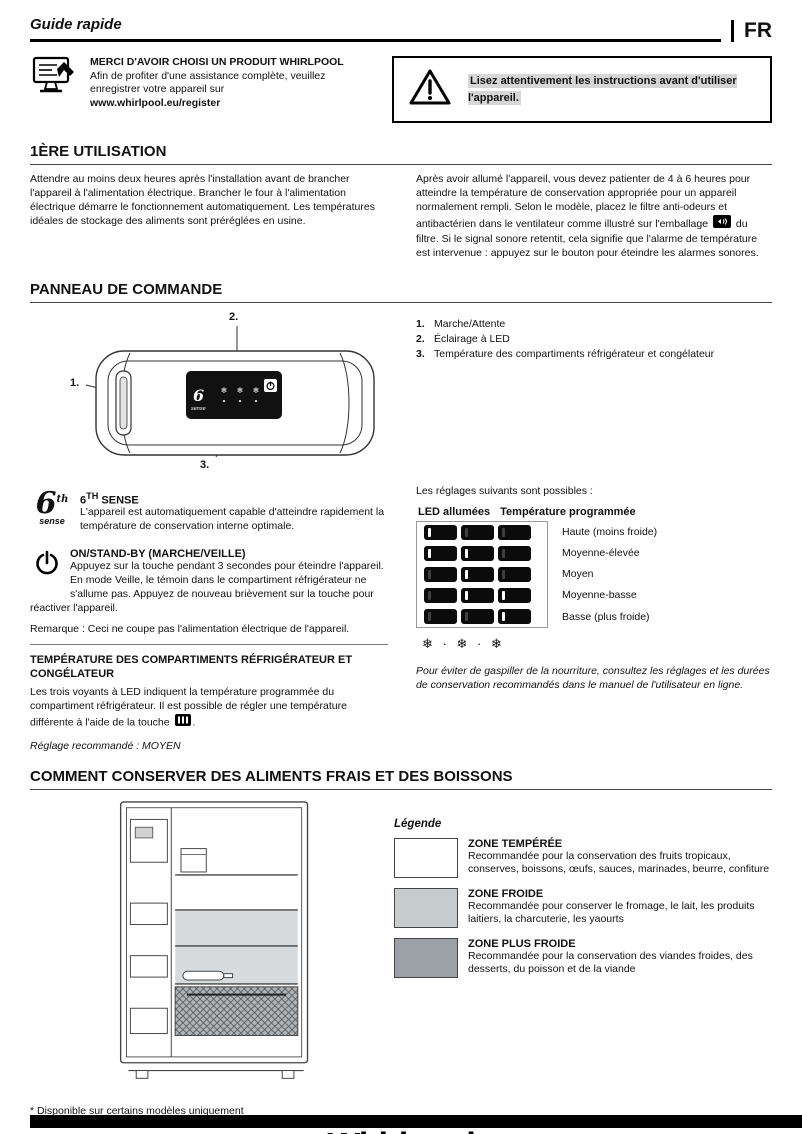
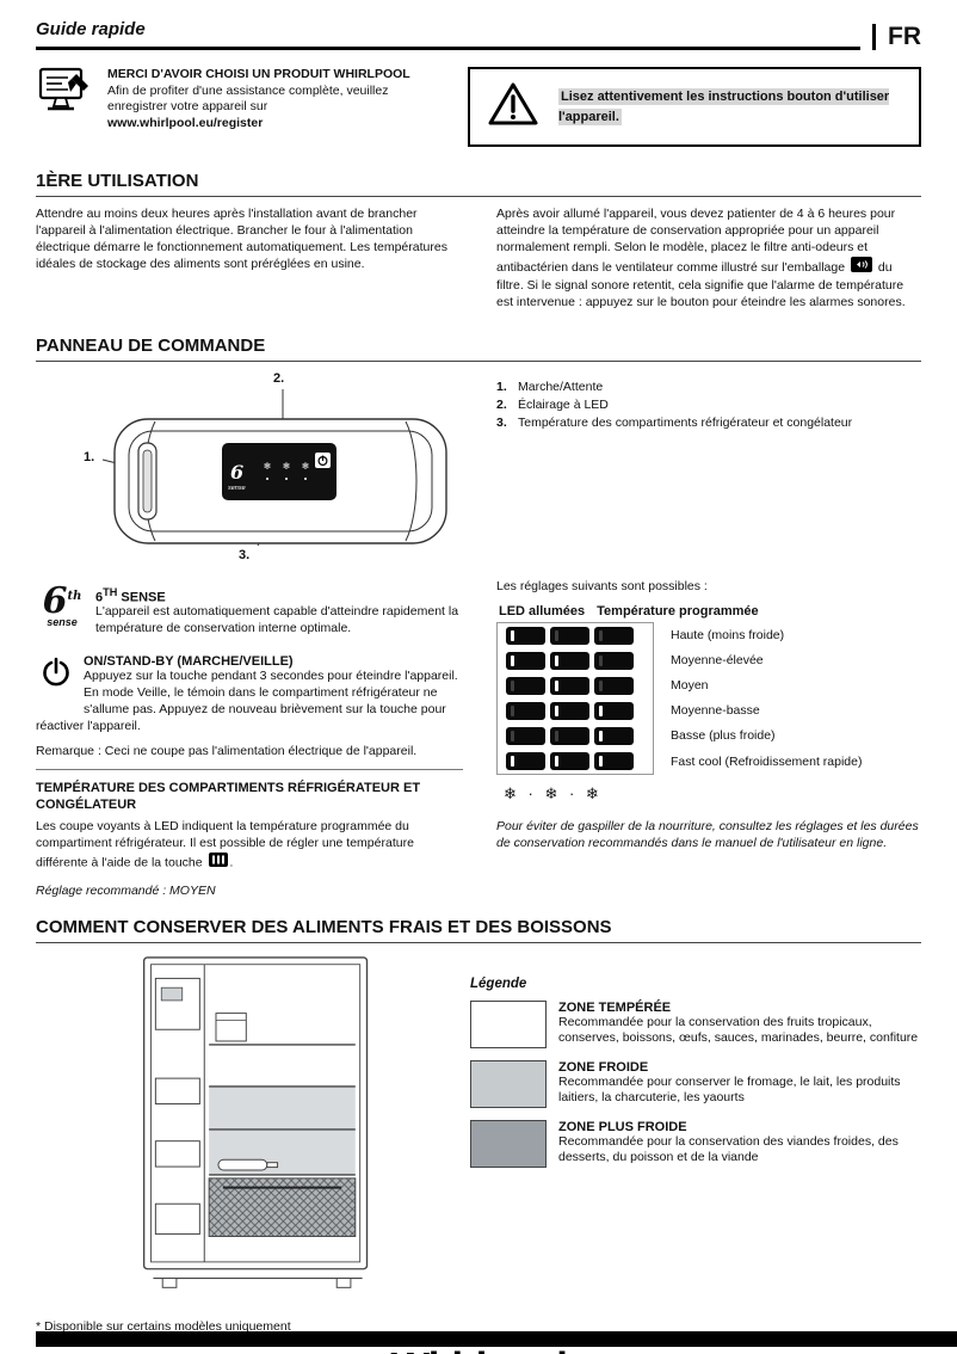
  Guide rapide
  FR
  MERCI D'AVOIR CHOISI UN PRODUIT WHIRLPOOL
  Afin de profiter d'une assistance complète, veuillez enregistrer votre appareil sur
  www.whirlpool.eu/register
- Lisez attentivement les instructions avant d'utiliser l'appareil.
+ Lisez attentivement les instructions bouton d'utiliser l'appareil.
  1ÈRE UTILISATION
  Attendre au moins deux heures après l'installation avant de brancher l'appareil à l'alimentation électrique. Brancher le four à l'alimentation électrique démarre le fonctionnement automatiquement. Les températures idéales de stockage des aliments sont préréglées en usine.
  Après avoir allumé l'appareil, vous devez patienter de 4 à 6 heures pour atteindre la température de conservation appropriée pour un appareil normalement rempli. Selon le modèle, placez le filtre anti-odeurs et antibactérien dans le ventilateur comme illustré sur l'emballage du filtre. Si le signal sonore retentit, cela signifie que l'alarme de température est intervenue : appuyez sur le bouton pour éteindre les alarmes sonores.
  PANNEAU DE COMMANDE
  6
  ❄
  ❄
  ❄
  1.
  2.
  3.
  1.
  Marche/Attente
  2.
  Éclairage à LED
  3.
  Température des compartiments réfrigérateur et congélateur
  6th
  sense
  6TH SENSE
  L'appareil est automatiquement capable d'atteindre rapidement la température de conservation interne optimale.
  ON/STAND-BY (MARCHE/VEILLE)
  Appuyez sur la touche pendant 3 secondes pour éteindre l'appareil. En mode Veille, le témoin dans le compartiment réfrigérateur ne s'allume pas. Appuyez de nouveau brièvement sur la touche pour réactiver l'appareil.
  Remarque : Ceci ne coupe pas l'alimentation électrique de l'appareil.
  TEMPÉRATURE DES COMPARTIMENTS RÉFRIGÉRATEUR ET CONGÉLATEUR
- Les trois voyants à LED indiquent la température programmée du compartiment réfrigérateur. Il est possible de régler une température différente à l'aide de la touche .
+ Les coupe voyants à LED indiquent la température programmée du compartiment réfrigérateur. Il est possible de régler une température différente à l'aide de la touche .
  Réglage recommandé : MOYEN
  Les réglages suivants sont possibles :
  LED allumées
  Température programmée
  Haute (moins froide)
  Moyenne-élevée
  Moyen
  Moyenne-basse
  Basse (plus froide)
+ Fast cool (Refroidissement rapide)
  ❄ · ❄ · ❄
  Pour éviter de gaspiller de la nourriture, consultez les réglages et les durées de conservation recommandés dans le manuel de l'utilisateur en ligne.
  COMMENT CONSERVER DES ALIMENTS FRAIS ET DES BOISSONS
  Légende
  ZONE TEMPÉRÉE
  Recommandée pour la conservation des fruits tropicaux, conserves, boissons, œufs, sauces, marinades, beurre, confiture
  ZONE FROIDE
  Recommandée pour conserver le fromage, le lait, les produits laitiers, la charcuterie, les yaourts
  ZONE PLUS FROIDE
  Recommandée pour la conservation des viandes froides, des desserts, du poisson et de la viande
  * Disponible sur certains modèles uniquement
